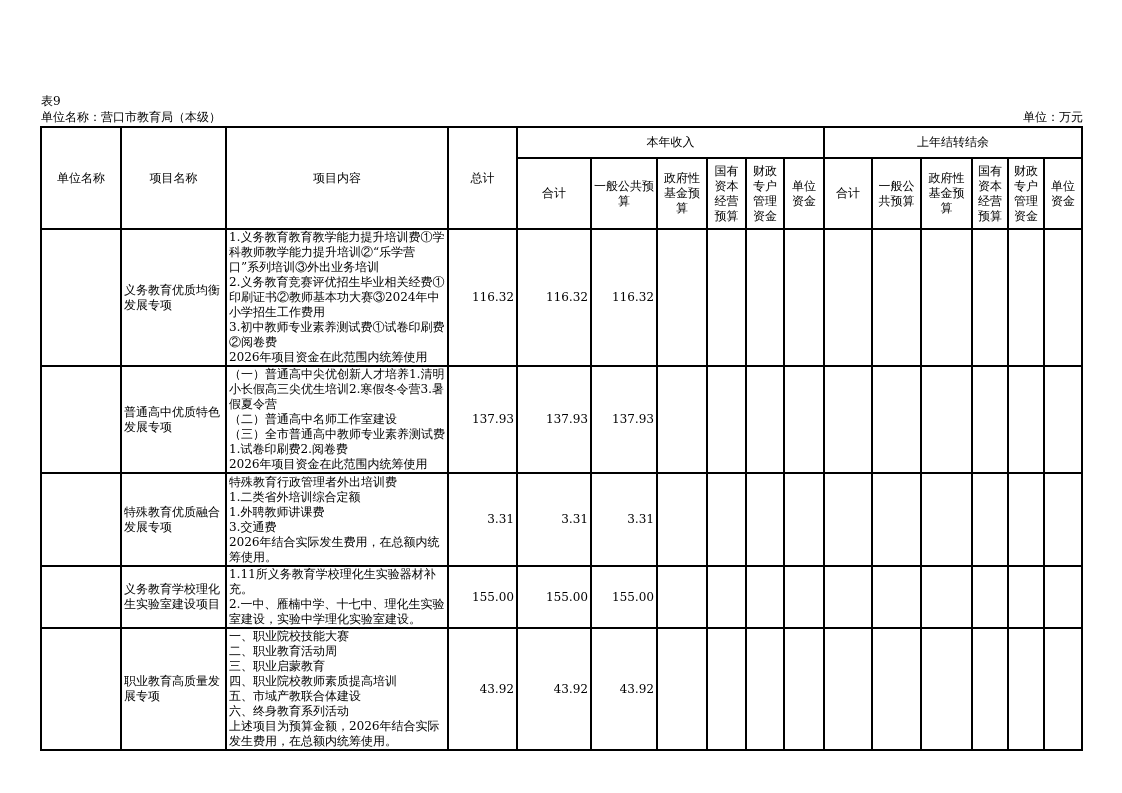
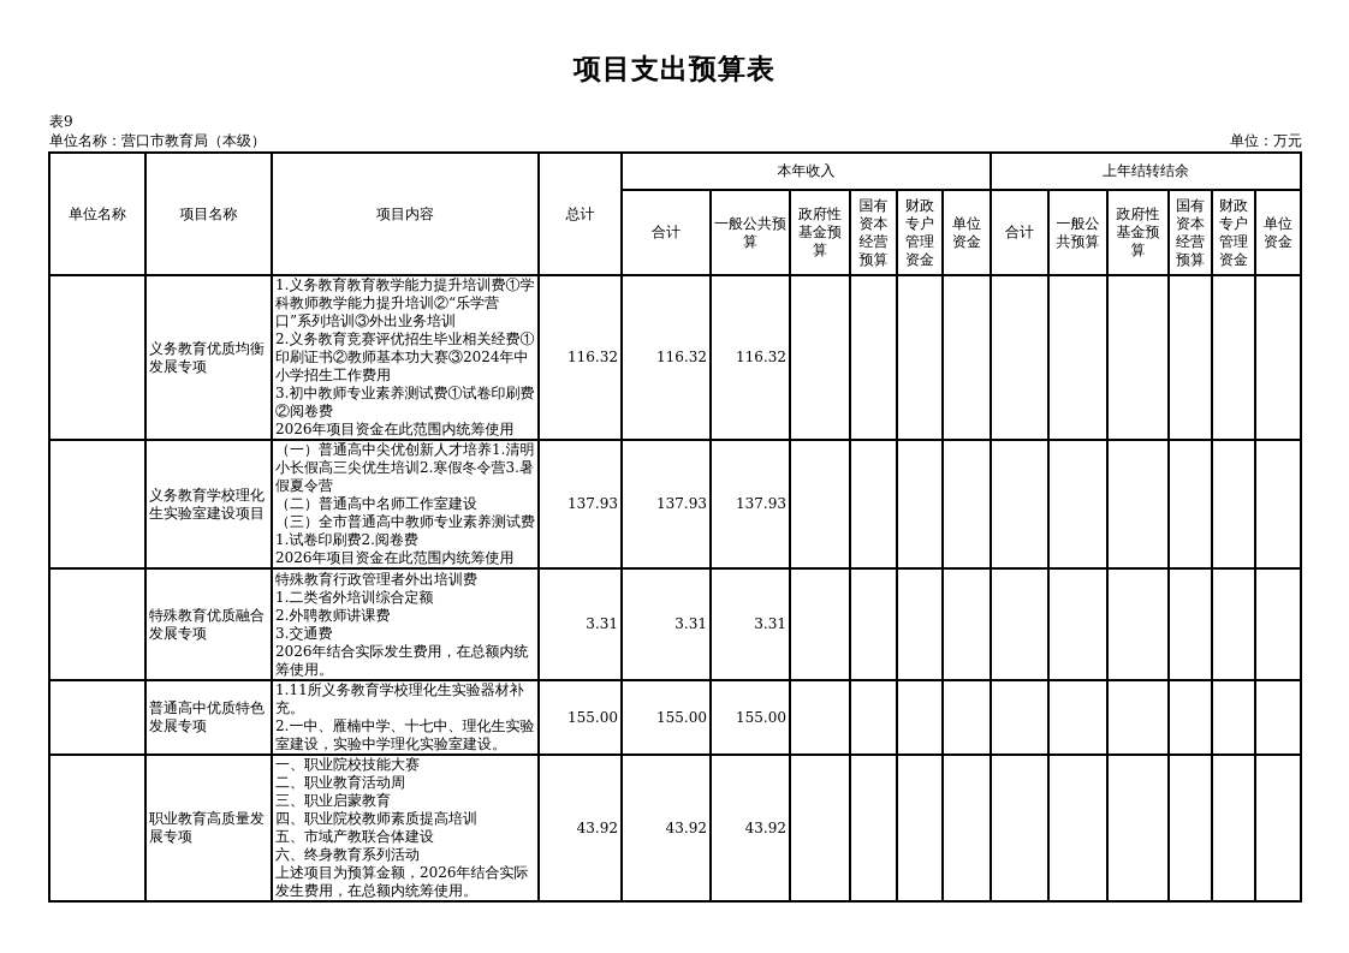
+ 项目支出预算表
  表9
  单位名称：营口市教育局（本级）
  单位：万元
  单位名称	项目名称	项目内容	总计	本年收入	上年结转结余
  合计	一般公共预算	政府性基金预算	国有资本经营预算	财政专户管理资金	单位资金	合计	一般公共预算	政府性基金预算	国有资本经营预算	财政专户管理资金	单位资金
  	义务教育优质均衡发展专项	1.义务教育教育教学能力提升培训费①学科教师教学能力提升培训②“乐学营口”系列培训③外出业务培训 2.义务教育竞赛评优招生毕业相关经费①印刷证书②教师基本功大赛③2024年中小学招生工作费用 3.初中教师专业素养测试费①试卷印刷费②阅卷费 2026年项目资金在此范围内统筹使用	116.32	116.32	116.32
- 	普通高中优质特色发展专项	（一）普通高中尖优创新人才培养1.清明小长假高三尖优生培训2.寒假冬令营3.暑假夏令营 （二）普通高中名师工作室建设 （三）全市普通高中教师专业素养测试费1.试卷印刷费2.阅卷费 2026年项目资金在此范围内统筹使用	137.93	137.93	137.93
+ 	义务教育学校理化生实验室建设项目	（一）普通高中尖优创新人才培养1.清明小长假高三尖优生培训2.寒假冬令营3.暑假夏令营 （二）普通高中名师工作室建设 （三）全市普通高中教师专业素养测试费1.试卷印刷费2.阅卷费 2026年项目资金在此范围内统筹使用	137.93	137.93	137.93
- 	特殊教育优质融合发展专项	特殊教育行政管理者外出培训费 1.二类省外培训综合定额 1.外聘教师讲课费 3.交通费 2026年结合实际发生费用，在总额内统筹使用。	3.31	3.31	3.31
+ 	特殊教育优质融合发展专项	特殊教育行政管理者外出培训费 1.二类省外培训综合定额 2.外聘教师讲课费 3.交通费 2026年结合实际发生费用，在总额内统筹使用。	3.31	3.31	3.31
- 	义务教育学校理化生实验室建设项目	1.11所义务教育学校理化生实验器材补充。 2.一中、雁楠中学、十七中、理化生实验室建设，实验中学理化实验室建设。	155.00	155.00	155.00
+ 	普通高中优质特色发展专项	1.11所义务教育学校理化生实验器材补充。 2.一中、雁楠中学、十七中、理化生实验室建设，实验中学理化实验室建设。	155.00	155.00	155.00
  	职业教育高质量发展专项	一、职业院校技能大赛 二、职业教育活动周 三、职业启蒙教育 四、职业院校教师素质提高培训 五、市域产教联合体建设 六、终身教育系列活动 上述项目为预算金额，2026年结合实际发生费用，在总额内统筹使用。	43.92	43.92	43.92
